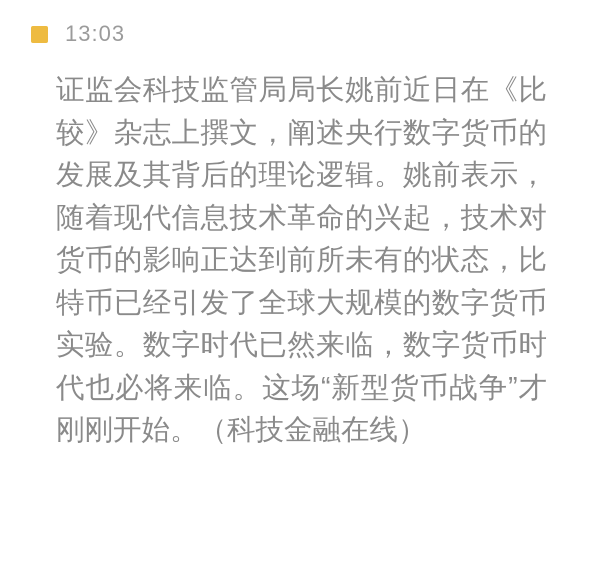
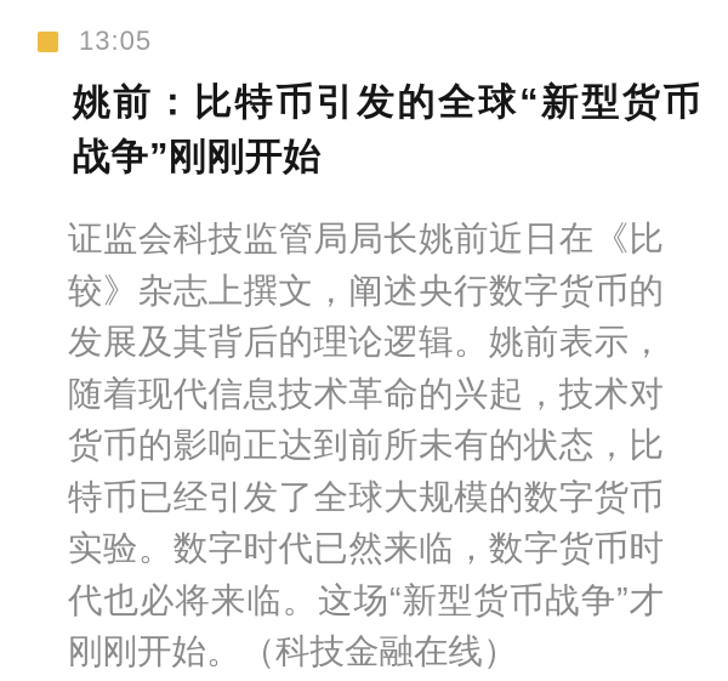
- 13:03
+ 13:05
+ 姚前：比特币引发的全球“新型货币战争”刚刚开始
  证监会科技监管局局长姚前近日在《比较》杂志上撰文，阐述央行数字货币的发展及其背后的理论逻辑。姚前表示，随着现代信息技术革命的兴起，技术对货币的影响正达到前所未有的状态，比特币已经引发了全球大规模的数字货币实验。数字时代已然来临，数字货币时代也必将来临。这场“新型货币战争”才刚刚开始。（科技金融在线）
